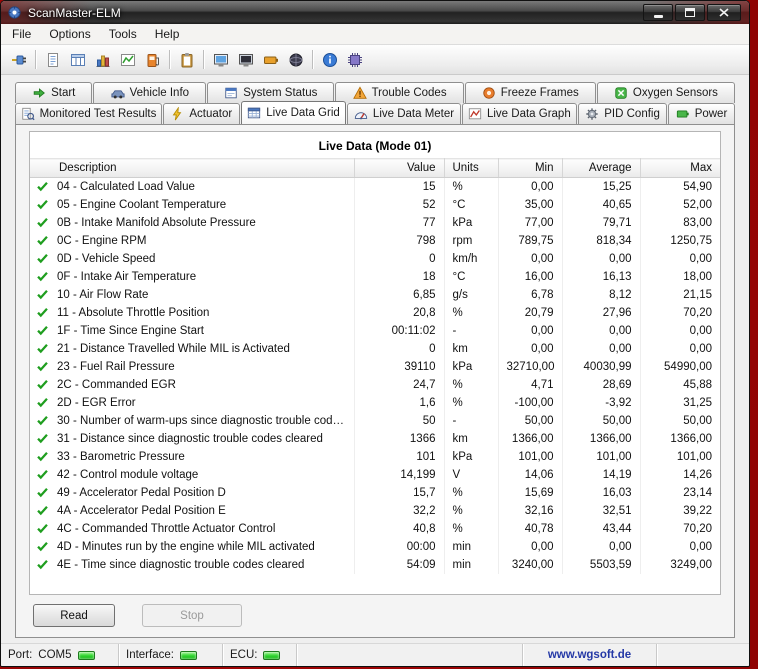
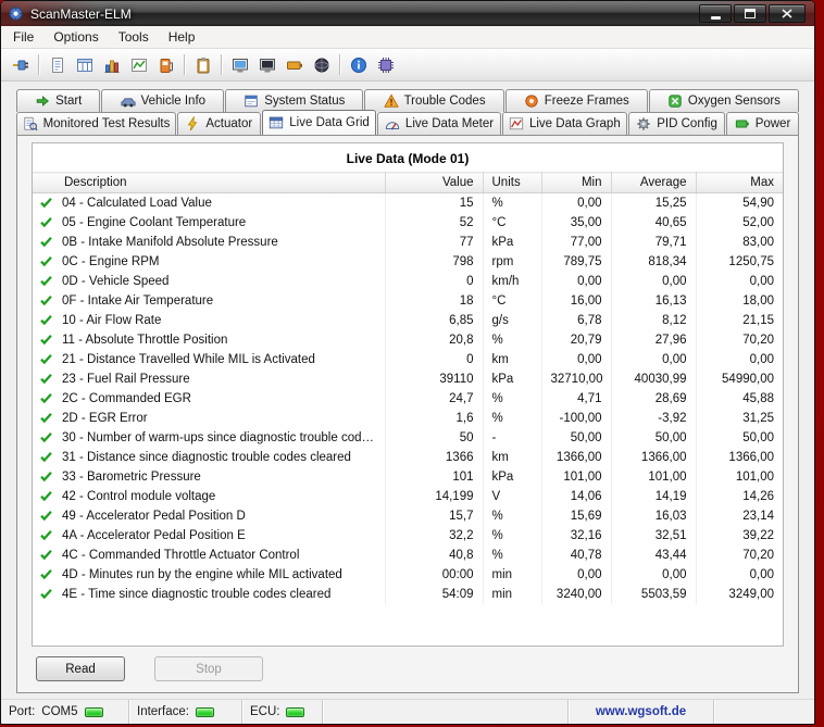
  ScanMaster-ELM
  File
  Options
  Tools
  Help
  Start
  Vehicle Info
  System Status
  Trouble Codes
  Freeze Frames
  Oxygen Sensors
  Monitored Test Results
  Actuator
  Live Data Grid
  Live Data Meter
  Live Data Graph
  PID Config
  Power
  Live Data (Mode 01)
  Description	Value	Units	Min	Average	Max
  04 - Calculated Load Value	15	%	0,00	15,25	54,90
  05 - Engine Coolant Temperature	52	°C	35,00	40,65	52,00
  0B - Intake Manifold Absolute Pressure	77	kPa	77,00	79,71	83,00
  0C - Engine RPM	798	rpm	789,75	818,34	1250,75
  0D - Vehicle Speed	0	km/h	0,00	0,00	0,00
  0F - Intake Air Temperature	18	°C	16,00	16,13	18,00
  10 - Air Flow Rate	6,85	g/s	6,78	8,12	21,15
  11 - Absolute Throttle Position	20,8	%	20,79	27,96	70,20
- 1F - Time Since Engine Start	00:11:02	-	0,00	0,00	0,00
  21 - Distance Travelled While MIL is Activated	0	km	0,00	0,00	0,00
  23 - Fuel Rail Pressure	39110	kPa	32710,00	40030,99	54990,00
  2C - Commanded EGR	24,7	%	4,71	28,69	45,88
  2D - EGR Error	1,6	%	-100,00	-3,92	31,25
  30 - Number of warm-ups since diagnostic trouble codes	50	-	50,00	50,00	50,00
  31 - Distance since diagnostic trouble codes cleared	1366	km	1366,00	1366,00	1366,00
  33 - Barometric Pressure	101	kPa	101,00	101,00	101,00
  42 - Control module voltage	14,199	V	14,06	14,19	14,26
  49 - Accelerator Pedal Position D	15,7	%	15,69	16,03	23,14
  4A - Accelerator Pedal Position E	32,2	%	32,16	32,51	39,22
  4C - Commanded Throttle Actuator Control	40,8	%	40,78	43,44	70,20
  4D - Minutes run by the engine while MIL activated	00:00	min	0,00	0,00	0,00
  4E - Time since diagnostic trouble codes cleared	54:09	min	3240,00	5503,59	3249,00
  Read
  Stop
  Port:
  COM5
  Interface:
  ECU:
  www.wgsoft.de
